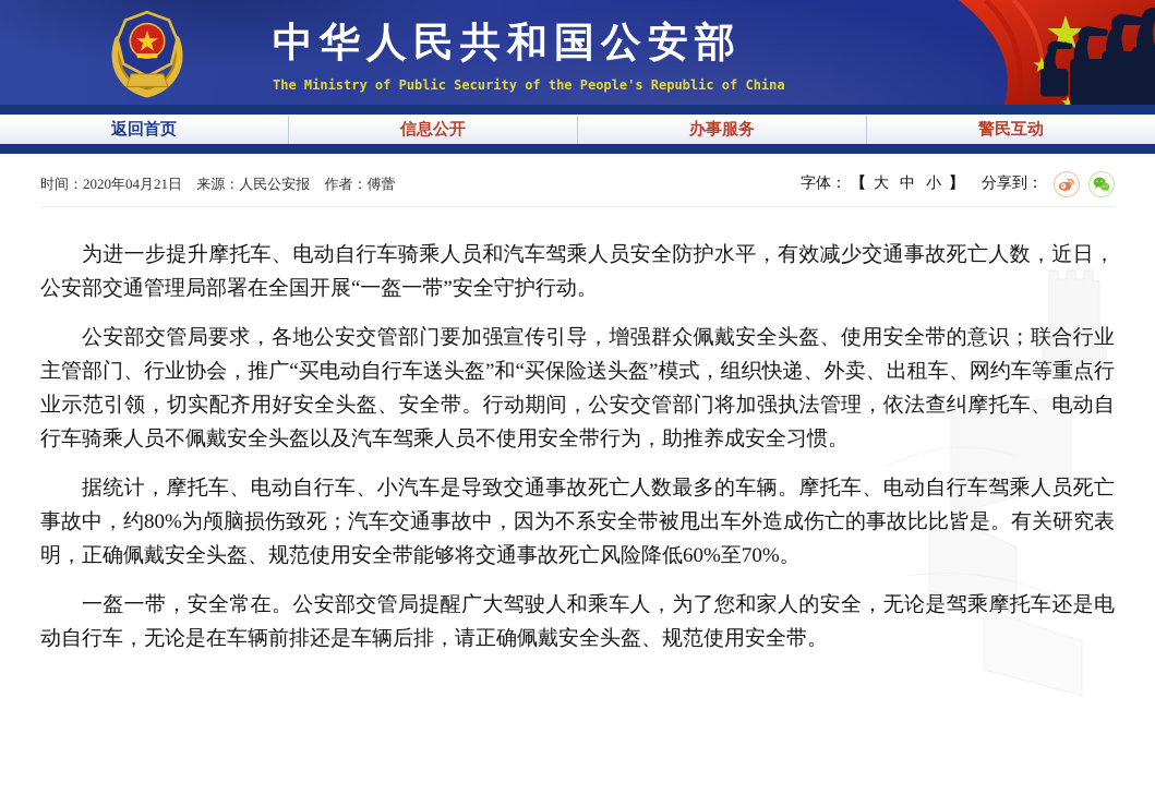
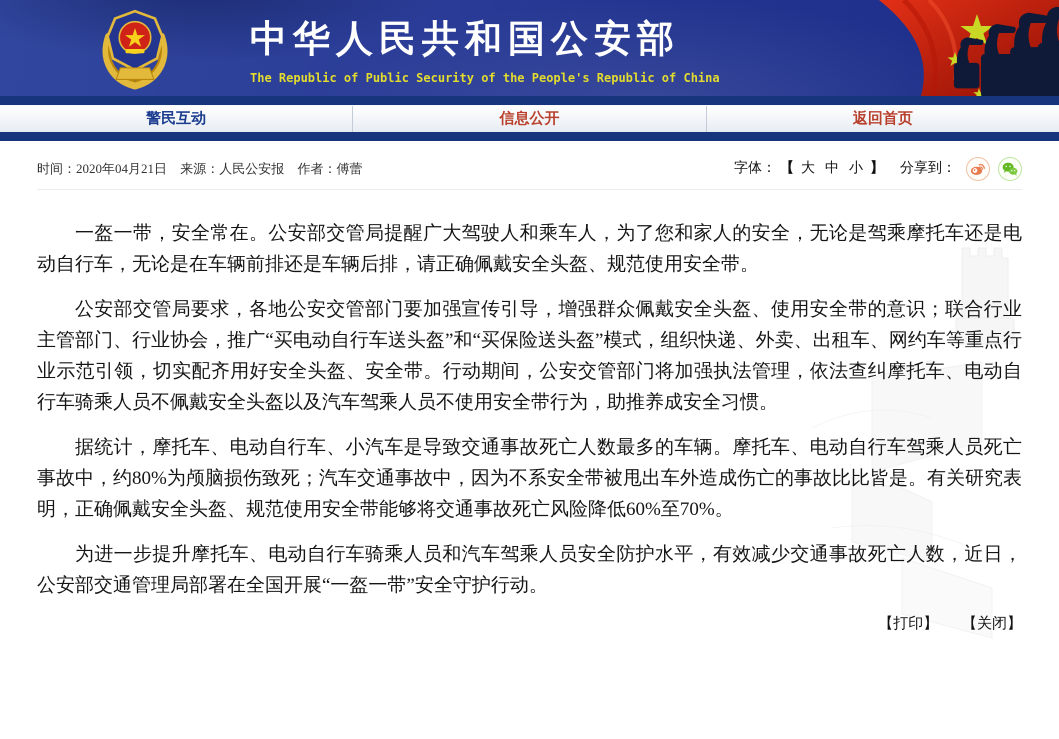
  中华人民共和国公安部
- The Ministry of Public Security of the People's Republic of China
+ The Republic of Public Security of the People's Republic of China
- 返回首页
+ 警民互动
  信息公开
- 办事服务
- 警民互动
+ 返回首页
  时间：2020年04月21日 来源：人民公安报 作者：傅蕾
  字体：
  【
  大
  中
  小
  】
  分享到：
- 为进一步提升摩托车、电动自行车骑乘人员和汽车驾乘人员安全防护水平，有效减少交通事故死亡人数，近日，公安部交通管理局部署在全国开展“一盔一带”安全守护行动。
+ 一盔一带，安全常在。公安部交管局提醒广大驾驶人和乘车人，为了您和家人的安全，无论是驾乘摩托车还是电动自行车，无论是在车辆前排还是车辆后排，请正确佩戴安全头盔、规范使用安全带。
  公安部交管局要求，各地公安交管部门要加强宣传引导，增强群众佩戴安全头盔、使用安全带的意识；联合行业主管部门、行业协会，推广“买电动自行车送头盔”和“买保险送头盔”模式，组织快递、外卖、出租车、网约车等重点行业示范引领，切实配齐用好安全头盔、安全带。行动期间，公安交管部门将加强执法管理，依法查纠摩托车、电动自行车骑乘人员不佩戴安全头盔以及汽车驾乘人员不使用安全带行为，助推养成安全习惯。
  据统计，摩托车、电动自行车、小汽车是导致交通事故死亡人数最多的车辆。摩托车、电动自行车驾乘人员死亡事故中，约80%为颅脑损伤致死；汽车交通事故中，因为不系安全带被甩出车外造成伤亡的事故比比皆是。有关研究表明，正确佩戴安全头盔、规范使用安全带能够将交通事故死亡风险降低60%至70%。
- 一盔一带，安全常在。公安部交管局提醒广大驾驶人和乘车人，为了您和家人的安全，无论是驾乘摩托车还是电动自行车，无论是在车辆前排还是车辆后排，请正确佩戴安全头盔、规范使用安全带。
+ 为进一步提升摩托车、电动自行车骑乘人员和汽车驾乘人员安全防护水平，有效减少交通事故死亡人数，近日，公安部交通管理局部署在全国开展“一盔一带”安全守护行动。
+ 【打印】 【关闭】
